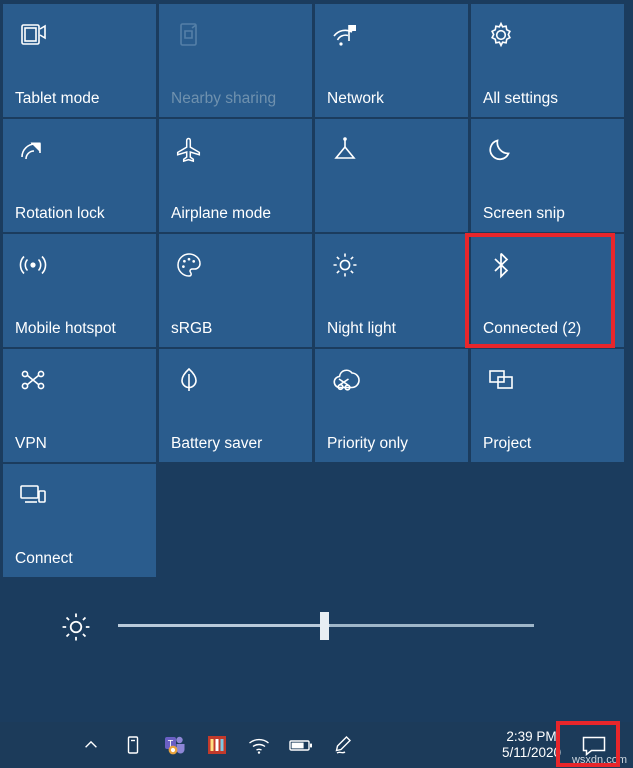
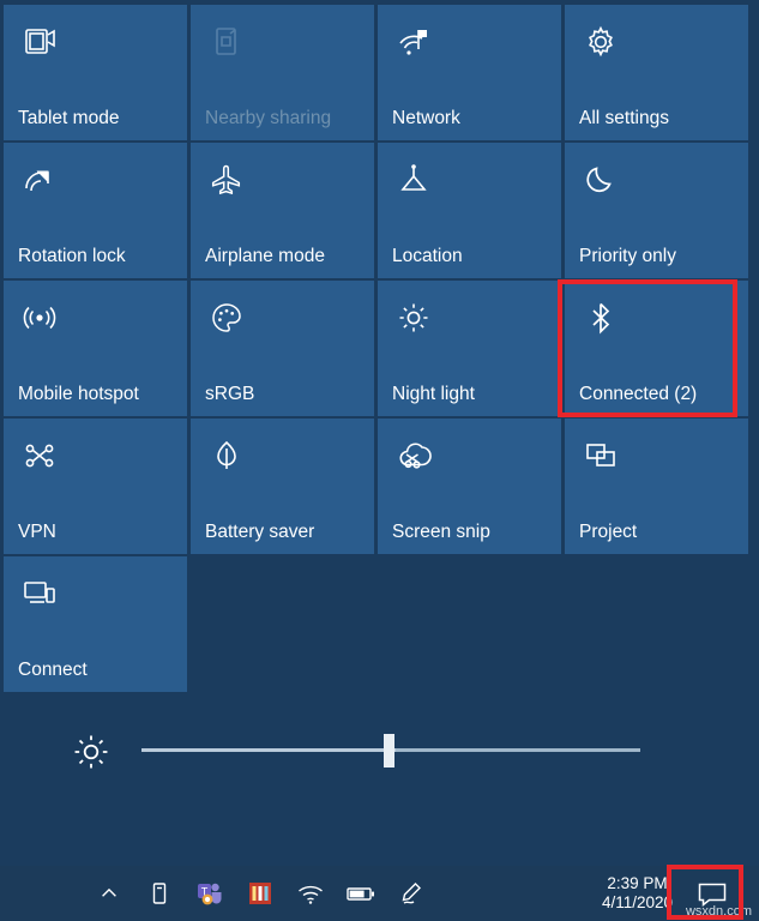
  Tablet mode
  Nearby sharing
  Network
  All settings
  Rotation lock
  Airplane mode
+ Location
- Screen snip
+ Priority only
  Mobile hotspot
  sRGB
  Night light
  Connected (2)
  VPN
  Battery saver
- Priority only
+ Screen snip
  Project
  Connect
  T
  2:39 PM
- 5/11/2020
+ 4/11/2020
  wsxdn.com
